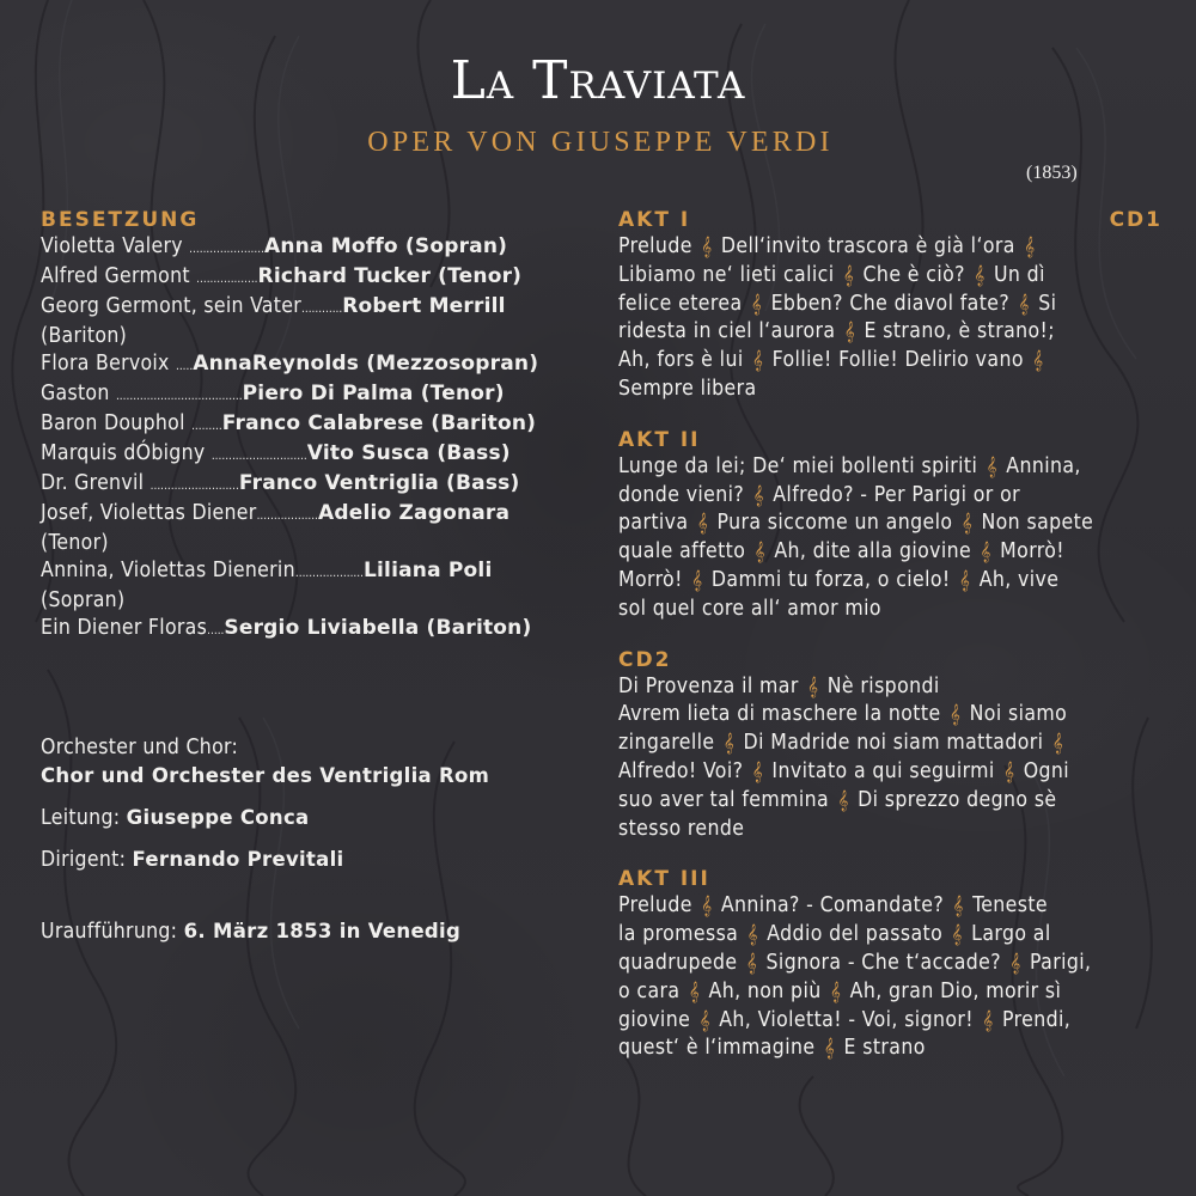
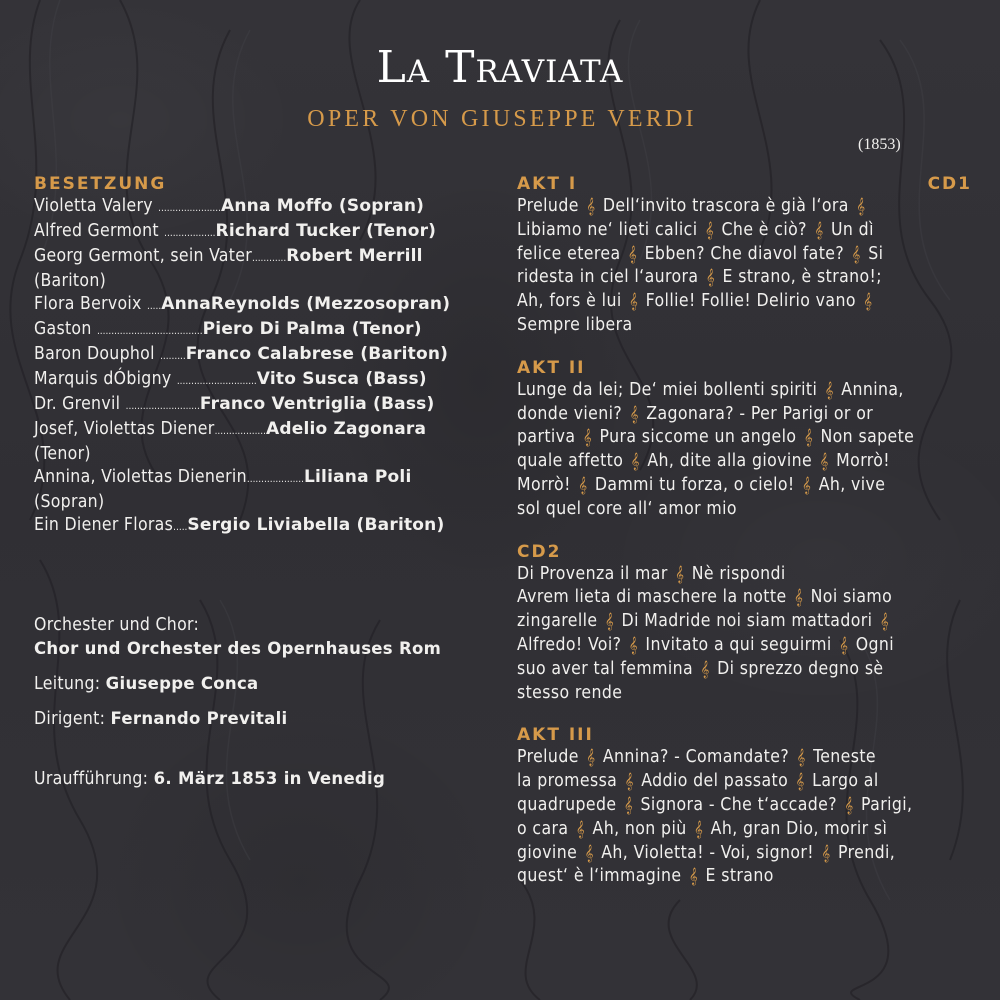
  La Traviata
  OPER VON GIUSEPPE VERDI
  (1853)
  BESETZUNG
  Violetta Valery ......................Anna Moffo (Sopran)
  Alfred Germont ..................Richard Tucker (Tenor)
  Georg Germont, sein Vater............Robert Merrill
  (Bariton)
  Flora Bervoix .....AnnaReynolds (Mezzosopran)
  Gaston .....................................Piero Di Palma (Tenor)
  Baron Douphol .........Franco Calabrese (Bariton)
  Marquis dÓbigny ............................Vito Susca (Bass)
  Dr. Grenvil ..........................Franco Ventriglia (Bass)
  Josef, Violettas Diener..................Adelio Zagonara
  (Tenor)
  Annina, Violettas Dienerin....................Liliana Poli
  (Sopran)
  Ein Diener Floras.....Sergio Liviabella (Bariton)
  Orchester und Chor:
- Chor und Orchester des Ventriglia Rom
+ Chor und Orchester des Opernhauses Rom
  Leitung: Giuseppe Conca
  Dirigent: Fernando Previtali
  Uraufführung: 6. März 1853 in Venedig
  AKT I
  CD1
  Prelude 𝄞 Dell‘invito trascora è già l‘ora 𝄞
  Libiamo ne‘ lieti calici 𝄞 Che è ciò? 𝄞 Un dì
  felice eterea 𝄞 Ebben? Che diavol fate? 𝄞 Si
  ridesta in ciel l‘aurora 𝄞 E strano, è strano!;
  Ah, fors è lui 𝄞 Follie! Follie! Delirio vano 𝄞
  Sempre libera
  AKT II
  Lunge da lei; De‘ miei bollenti spiriti 𝄞 Annina,
- donde vieni? 𝄞 Alfredo? - Per Parigi or or
+ donde vieni? 𝄞 Zagonara? - Per Parigi or or
  partiva 𝄞 Pura siccome un angelo 𝄞 Non sapete
  quale affetto 𝄞 Ah, dite alla giovine 𝄞 Morrò!
  Morrò! 𝄞 Dammi tu forza, o cielo! 𝄞 Ah, vive
  sol quel core all‘ amor mio
  CD2
  Di Provenza il mar 𝄞 Nè rispondi
  Avrem lieta di maschere la notte 𝄞 Noi siamo
  zingarelle 𝄞 Di Madride noi siam mattadori 𝄞
  Alfredo! Voi? 𝄞 Invitato a qui seguirmi 𝄞 Ogni
  suo aver tal femmina 𝄞 Di sprezzo degno sè
  stesso rende
  AKT III
  Prelude 𝄞 Annina? - Comandate? 𝄞 Teneste
  la promessa 𝄞 Addio del passato 𝄞 Largo al
  quadrupede 𝄞 Signora - Che t‘accade? 𝄞 Parigi,
  o cara 𝄞 Ah, non più 𝄞 Ah, gran Dio, morir sì
  giovine 𝄞 Ah, Violetta! - Voi, signor! 𝄞 Prendi,
  quest‘ è l‘immagine 𝄞 E strano
